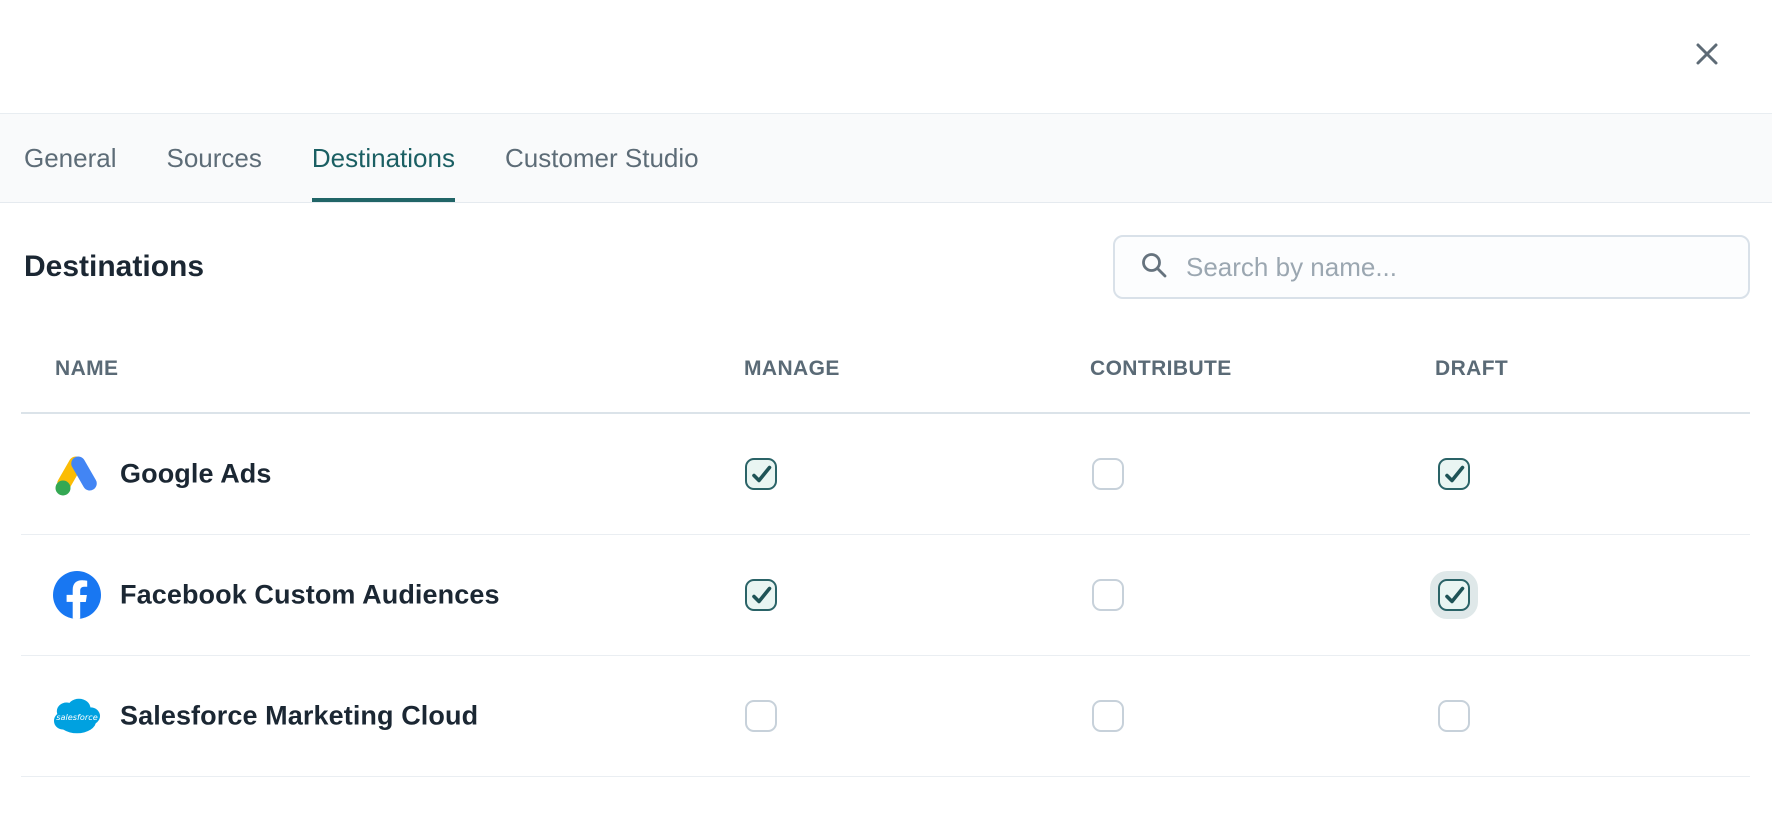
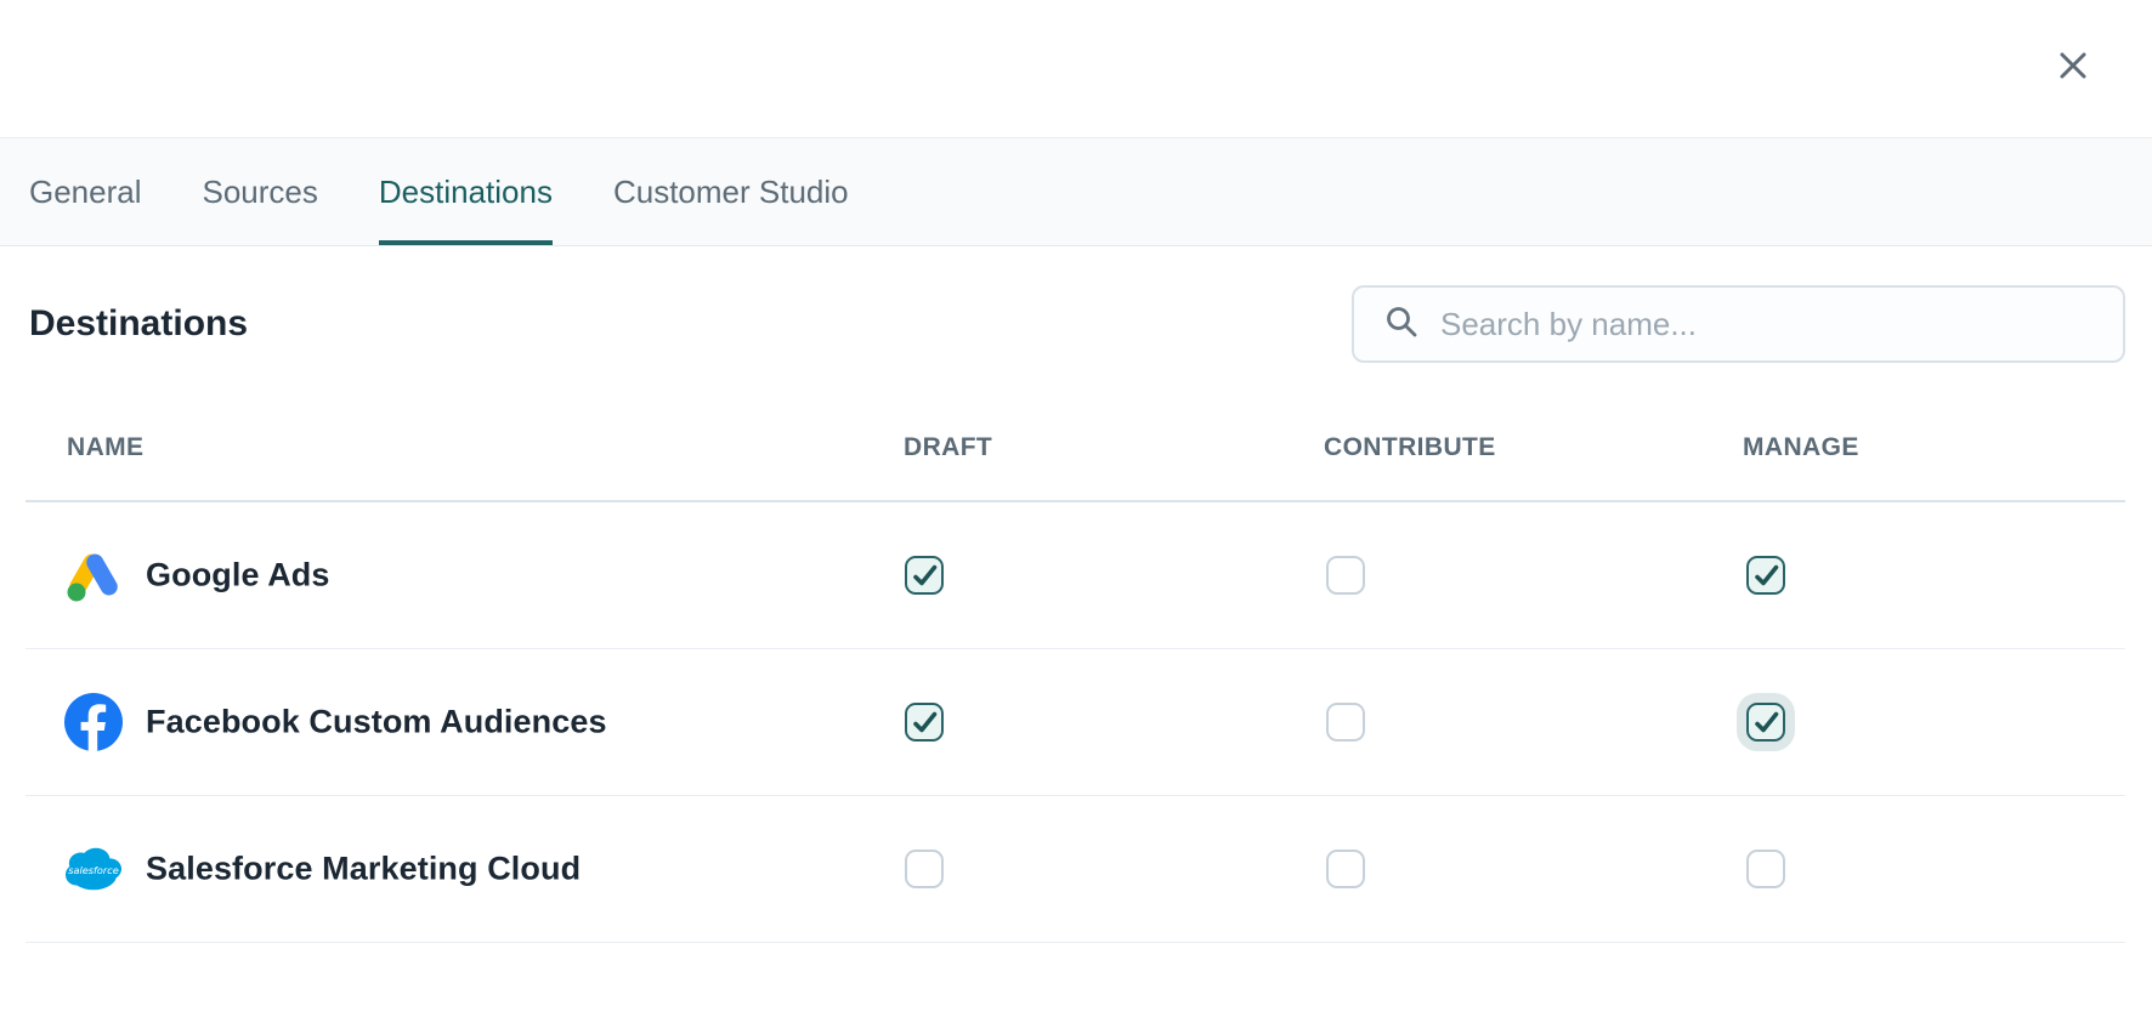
  General
  Sources
  Destinations
  Customer Studio
  Destinations
  Search by name...
  NAME
- MANAGE
+ DRAFT
  CONTRIBUTE
- DRAFT
+ MANAGE
  Google Ads
  Facebook Custom Audiences
  salesforce
  Salesforce Marketing Cloud
